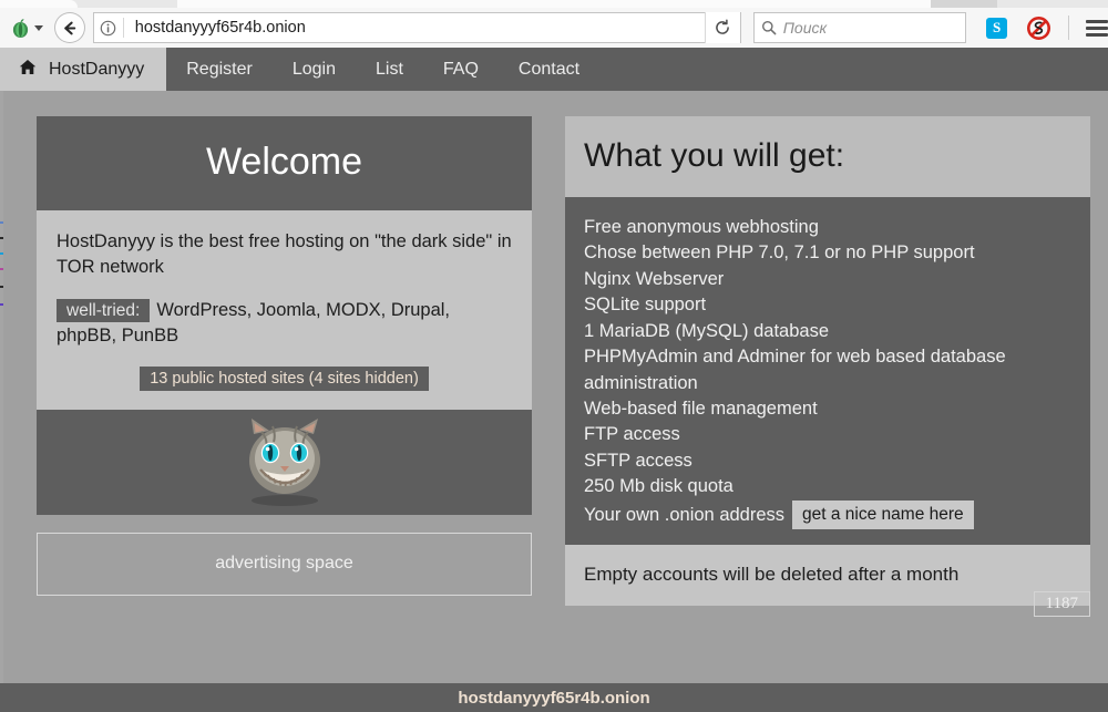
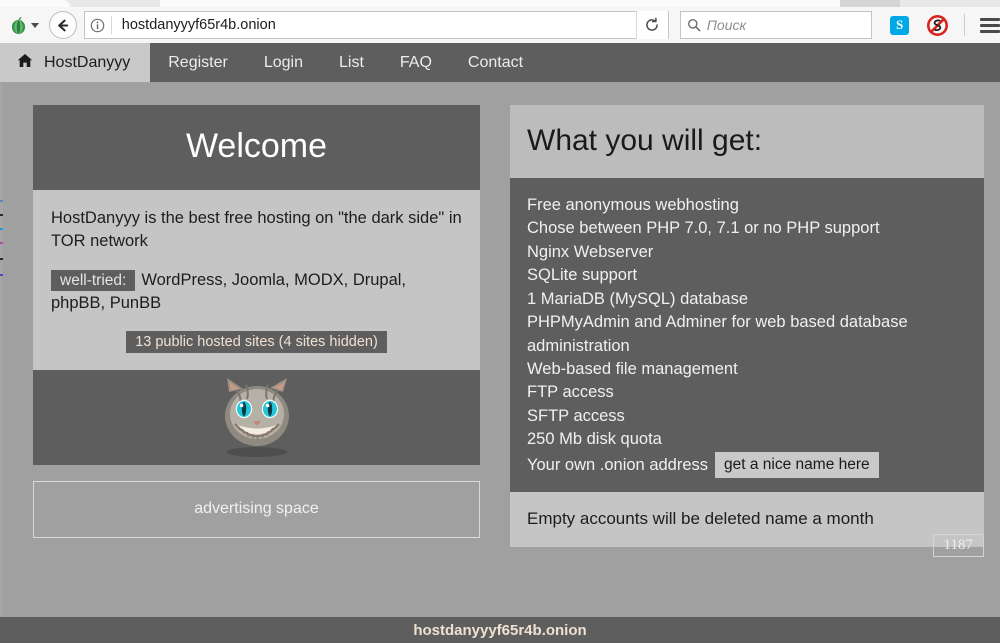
  hostdanyyyf65r4b.onion
  Поиск
  S
  HostDanyyy
  Register
  Login
  List
  FAQ
  Contact
  Welcome
  HostDanyyy is the best free hosting on "the dark side" in TOR network
  well-tried: WordPress, Joomla, MODX, Drupal, phpBB, PunBB
  13 public hosted sites (4 sites hidden)
  advertising space
  What you will get:
  Free anonymous webhosting
  Chose between PHP 7.0, 7.1 or no PHP support
  Nginx Webserver
  SQLite support
  1 MariaDB (MySQL) database
  PHPMyAdmin and Adminer for web based database administration
  Web-based file management
  FTP access
  SFTP access
  250 Mb disk quota
  Your own .onion address get a nice name here
- Empty accounts will be deleted after a month
+ Empty accounts will be deleted name a month
  1187
  hostdanyyyf65r4b.onion
